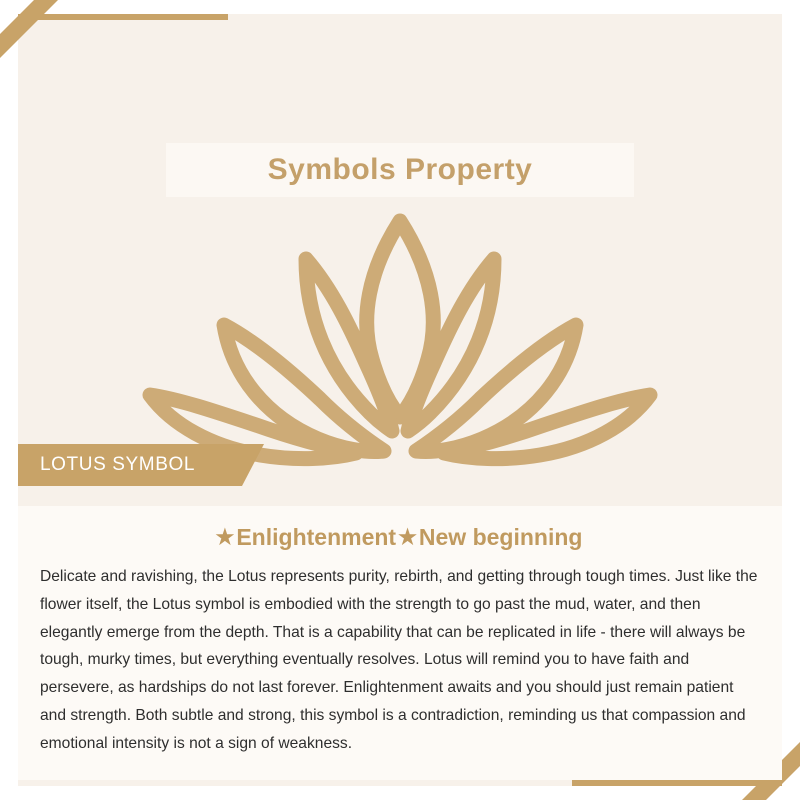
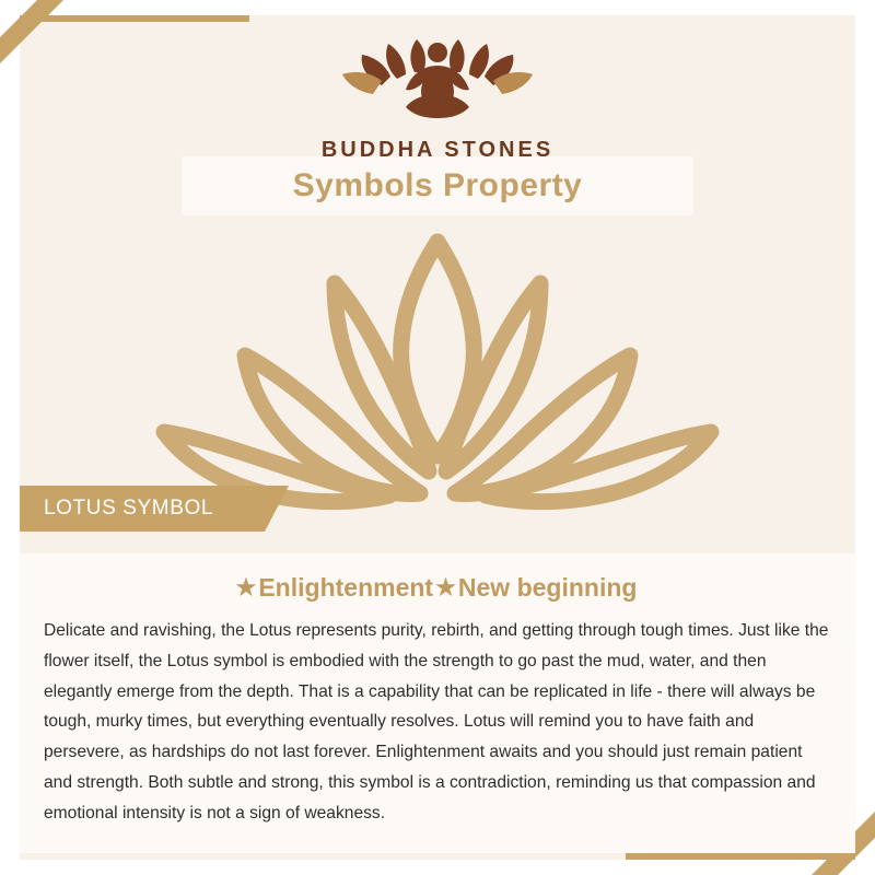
+ BUDDHA STONES
  Symbols Property
  LOTUS SYMBOL
  ★Enlightenment★New beginning
  Delicate and ravishing, the Lotus represents purity, rebirth, and getting through tough times. Just like the flower itself, the Lotus symbol is embodied with the strength to go past the mud, water, and then elegantly emerge from the depth. That is a capability that can be replicated in life - there will always be tough, murky times, but everything eventually resolves. Lotus will remind you to have faith and persevere, as hardships do not last forever. Enlightenment awaits and you should just remain patient and strength. Both subtle and strong, this symbol is a contradiction, reminding us that compassion and emotional intensity is not a sign of weakness.
